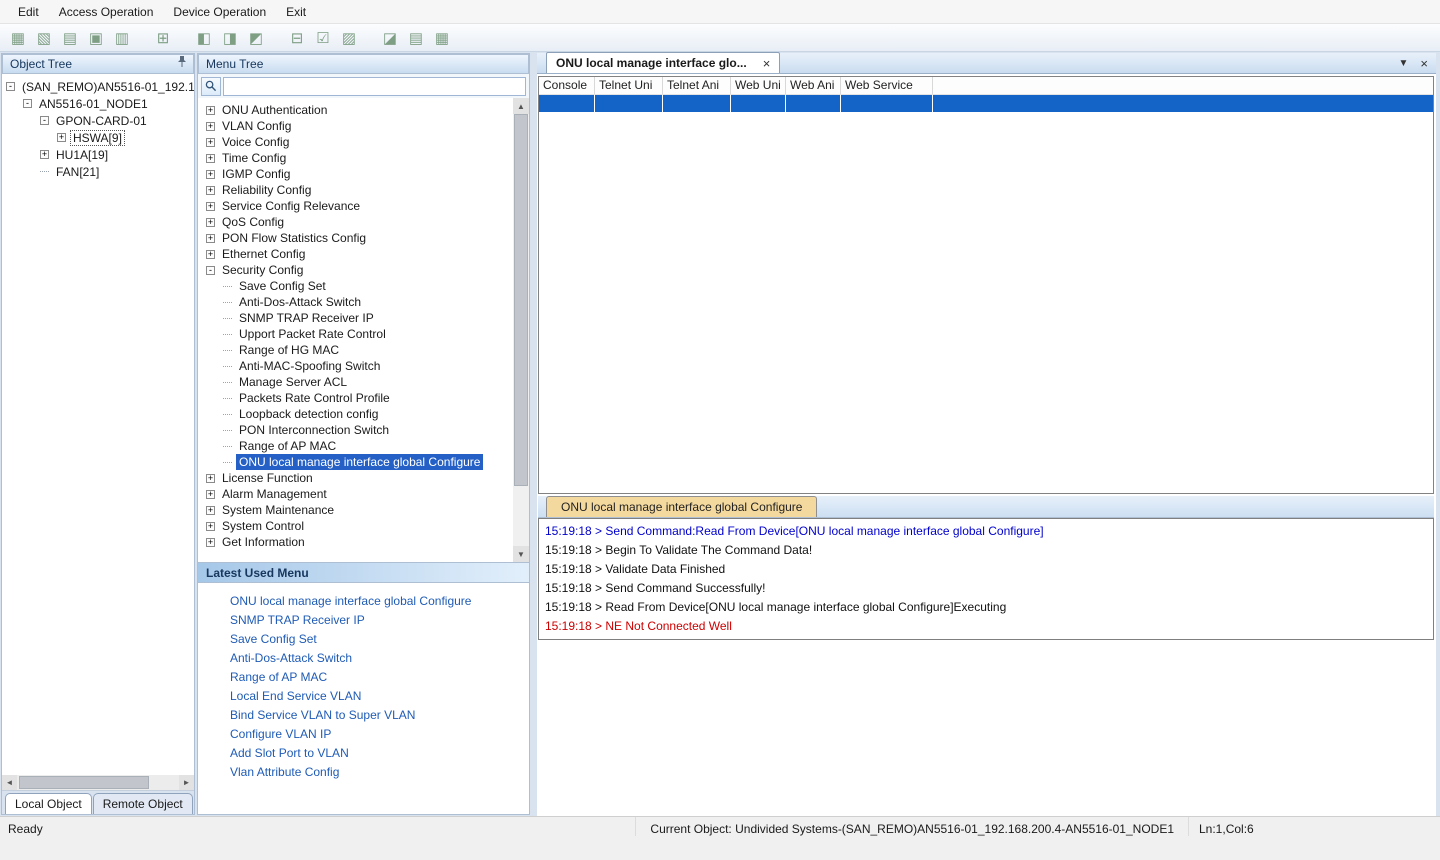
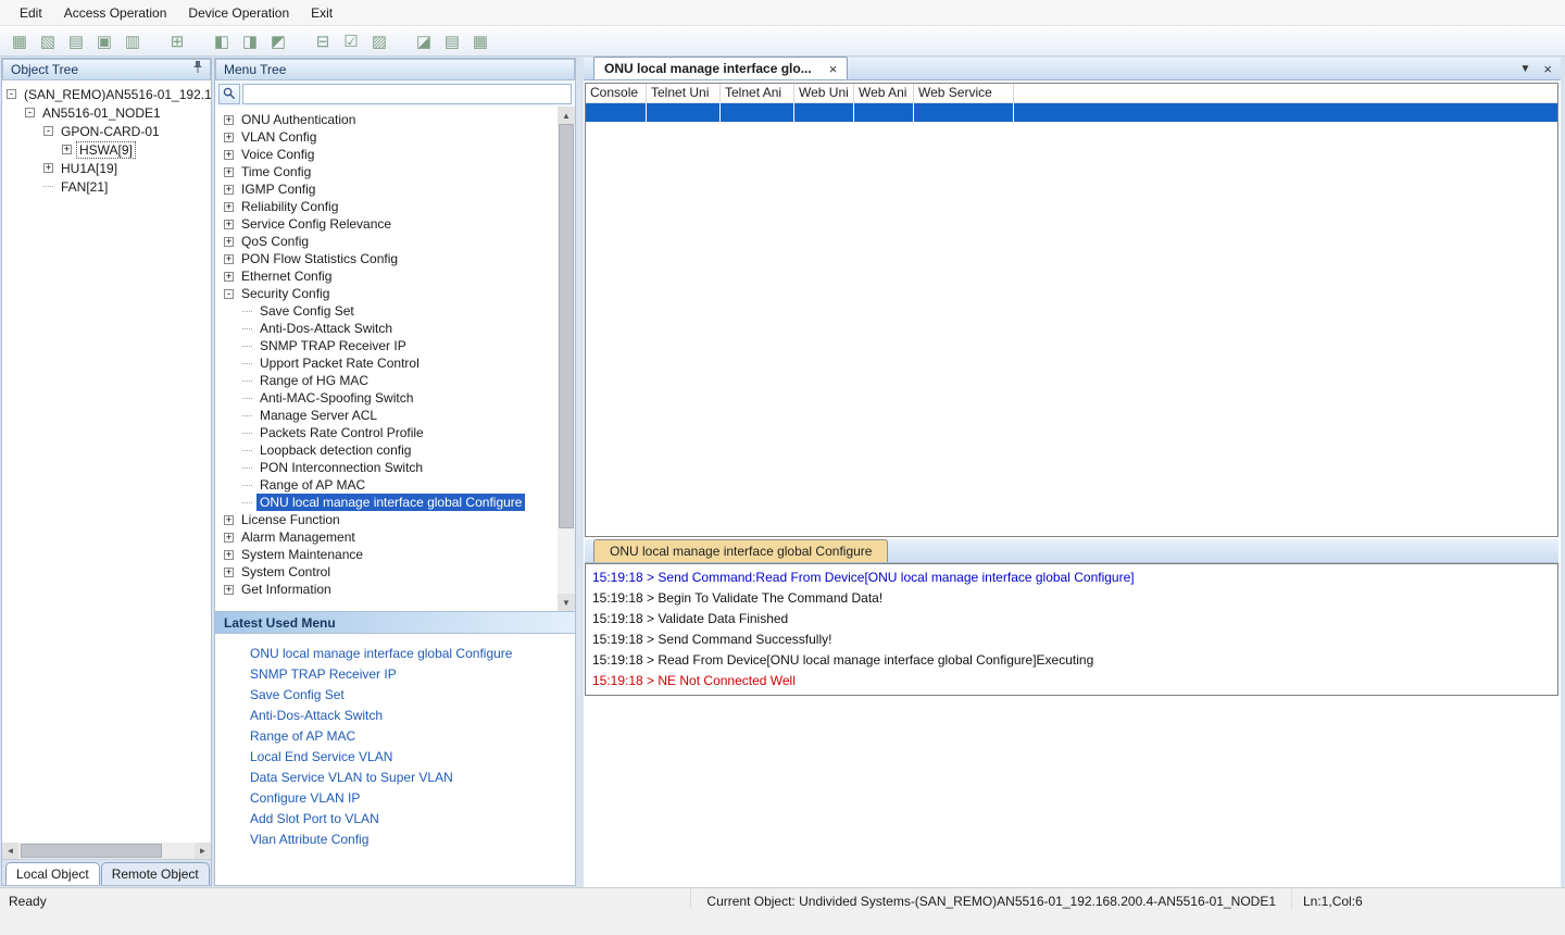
  Edit
  Access Operation
  Device Operation
  Exit
  ▦
  ▧
  ▤
  ▣
  ▥
  ⊞
  ◧
  ◨
  ◩
  ⊟
  ☑
  ▨
  ◪
  ▤
  ▦
  Object Tree
  -
  (SAN_REMO)AN5516-01_192.1
  -
  AN5516-01_NODE1
  -
  GPON-CARD-01
  +
  HSWA[9]
  +
  HU1A[19]
  FAN[21]
  ◄
  ►
  Local Object
  Remote Object
  Menu Tree
  +
  ONU Authentication
  +
  VLAN Config
  +
  Voice Config
  +
  Time Config
  +
  IGMP Config
  +
  Reliability Config
  +
  Service Config Relevance
  +
  QoS Config
  +
  PON Flow Statistics Config
  +
  Ethernet Config
  -
  Security Config
  Save Config Set
  Anti-Dos-Attack Switch
  SNMP TRAP Receiver IP
  Upport Packet Rate Control
  Range of HG MAC
  Anti-MAC-Spoofing Switch
  Manage Server ACL
  Packets Rate Control Profile
  Loopback detection config
  PON Interconnection Switch
  Range of AP MAC
  ONU local manage interface global Configure
  +
  License Function
  +
  Alarm Management
  +
  System Maintenance
  +
  System Control
  +
  Get Information
  ▲
  ▼
  Latest Used Menu
  ONU local manage interface global Configure
  SNMP TRAP Receiver IP
  Save Config Set
  Anti-Dos-Attack Switch
  Range of AP MAC
  Local End Service VLAN
- Bind Service VLAN to Super VLAN
+ Data Service VLAN to Super VLAN
  Configure VLAN IP
  Add Slot Port to VLAN
  Vlan Attribute Config
  ONU local manage interface glo...
  ×
  ▼
  ×
  Console
  Telnet Uni
  Telnet Ani
  Web Uni
  Web Ani
  Web Service
  ONU local manage interface global Configure
  15:19:18 > Send Command:Read From Device[ONU local manage interface global Configure]
  15:19:18 > Begin To Validate The Command Data!
  15:19:18 > Validate Data Finished
  15:19:18 > Send Command Successfully!
  15:19:18 > Read From Device[ONU local manage interface global Configure]Executing
  15:19:18 > NE Not Connected Well
  Ready
  Current Object: Undivided Systems-(SAN_REMO)AN5516-01_192.168.200.4-AN5516-01_NODE1
  Ln:1,Col:6
